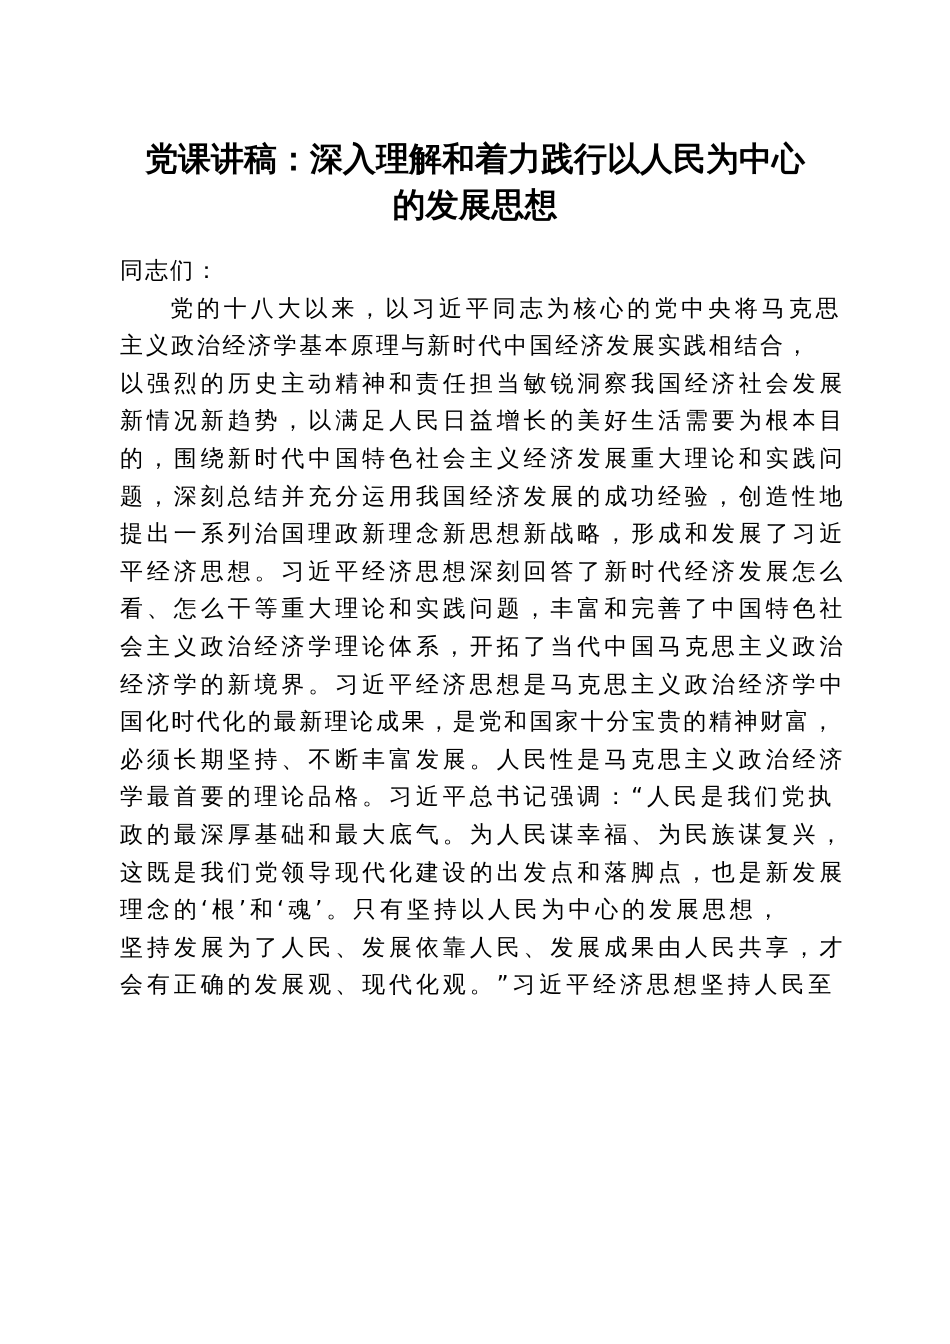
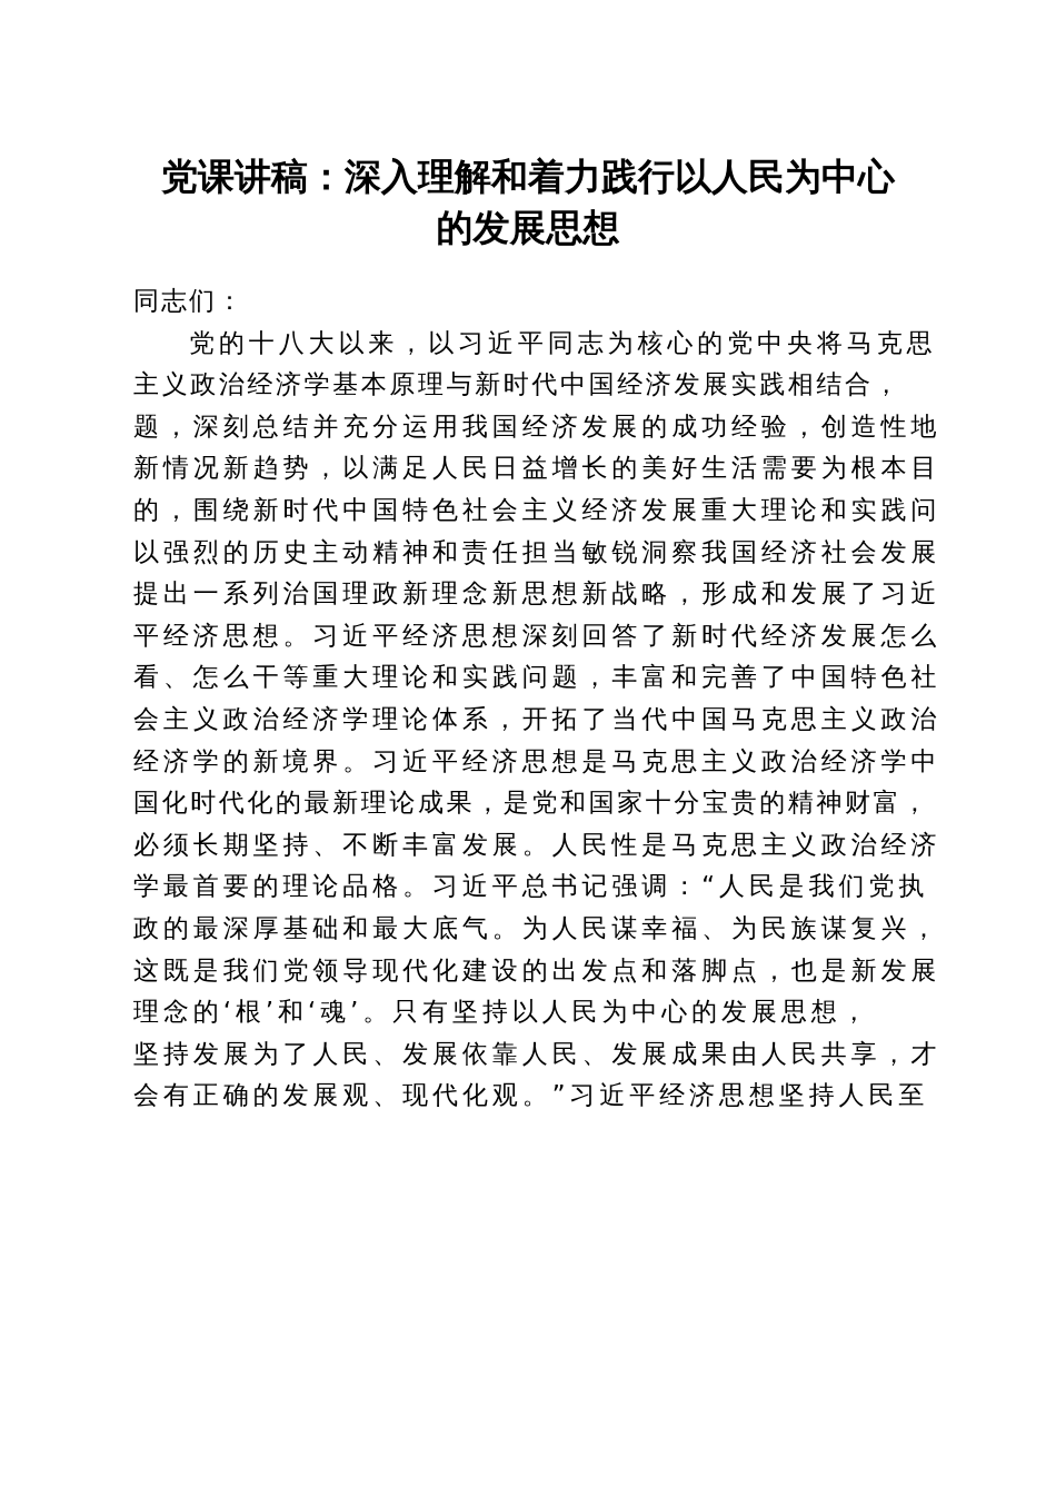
  党课讲稿：深入理解和着力践行以人民为中心
  的发展思想
  同志们：
  党的十八大以来，以习近平同志为核心的党中央将马克思
  主义政治经济学基本原理与新时代中国经济发展实践相结合，
- 以强烈的历史主动精神和责任担当敏锐洞察我国经济社会发展
+ 题，深刻总结并充分运用我国经济发展的成功经验，创造性地
  新情况新趋势，以满足人民日益增长的美好生活需要为根本目
  的，围绕新时代中国特色社会主义经济发展重大理论和实践问
- 题，深刻总结并充分运用我国经济发展的成功经验，创造性地
+ 以强烈的历史主动精神和责任担当敏锐洞察我国经济社会发展
  提出一系列治国理政新理念新思想新战略，形成和发展了习近
  平经济思想。习近平经济思想深刻回答了新时代经济发展怎么
  看、怎么干等重大理论和实践问题，丰富和完善了中国特色社
  会主义政治经济学理论体系，开拓了当代中国马克思主义政治
  经济学的新境界。习近平经济思想是马克思主义政治经济学中
  国化时代化的最新理论成果，是党和国家十分宝贵的精神财富，
  必须长期坚持、不断丰富发展。人民性是马克思主义政治经济
  学最首要的理论品格。习近平总书记强调：“人民是我们党执
  政的最深厚基础和最大底气。为人民谋幸福、为民族谋复兴，
  这既是我们党领导现代化建设的出发点和落脚点，也是新发展
  理念的‘根’和‘魂’。只有坚持以人民为中心的发展思想，
  坚持发展为了人民、发展依靠人民、发展成果由人民共享，才
  会有正确的发展观、现代化观。”习近平经济思想坚持人民至
